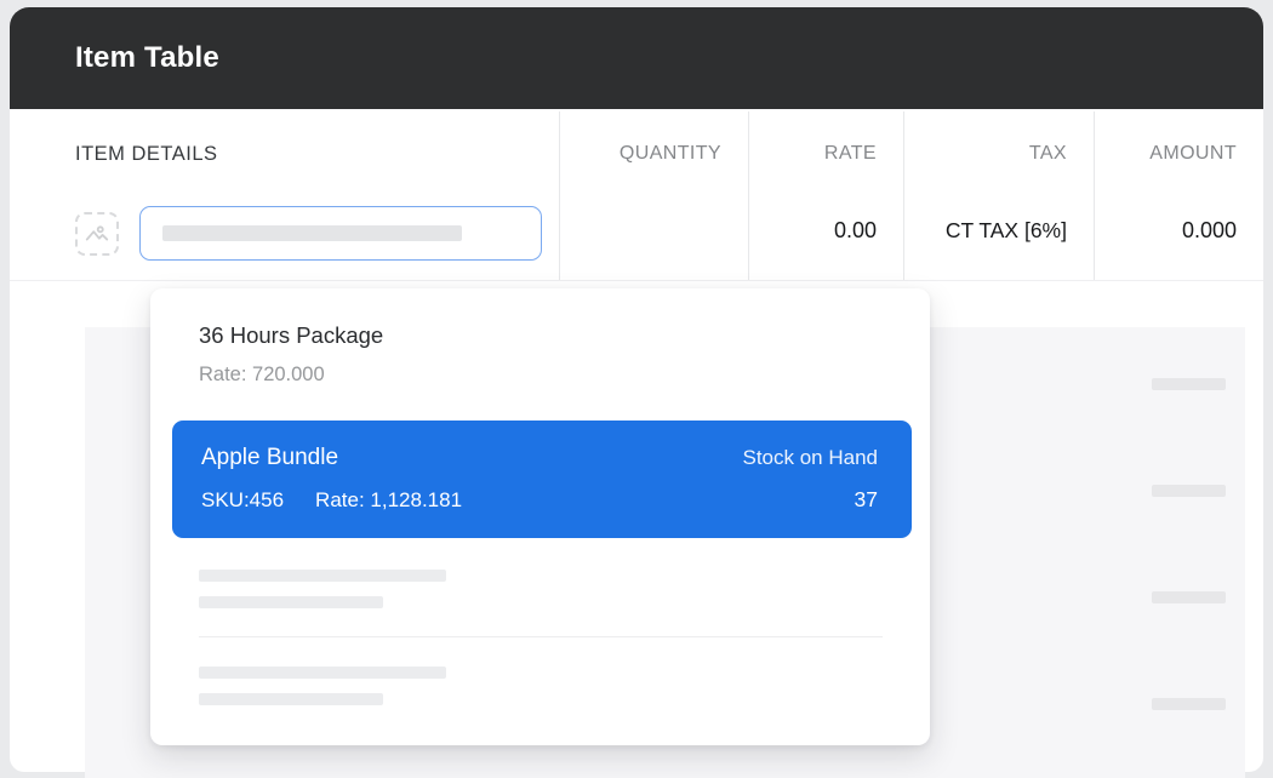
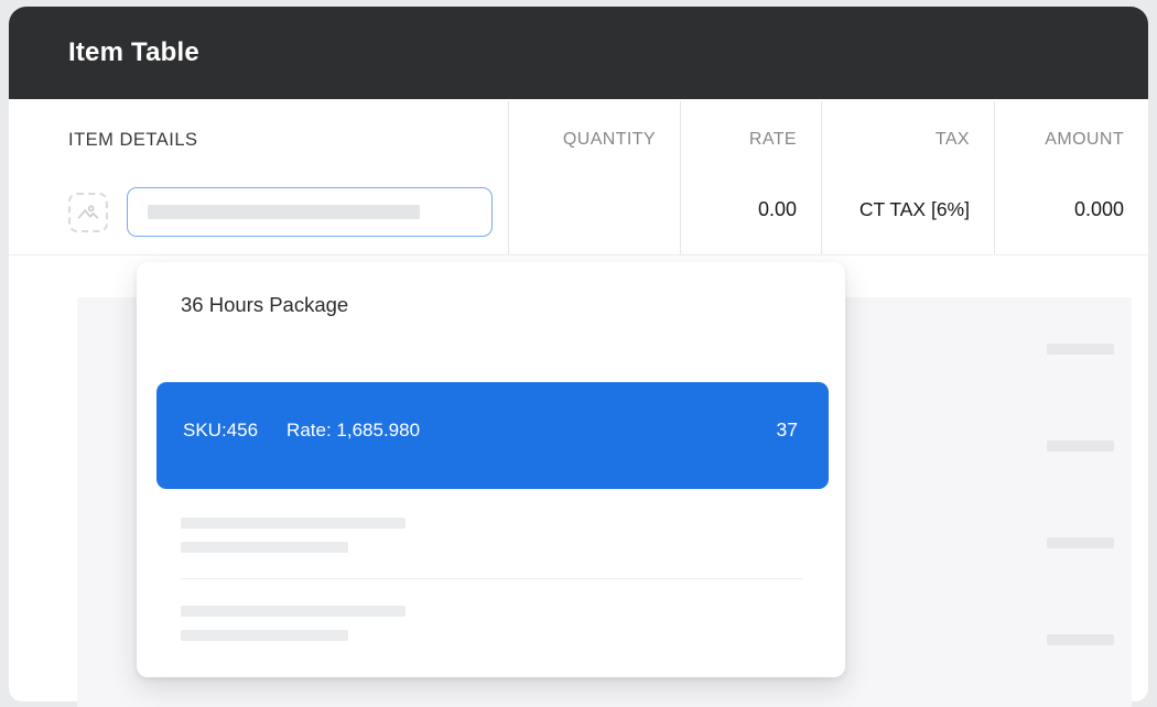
  Item Table
  ITEM DETAILS
  QUANTITY
  RATE
  TAX
  AMOUNT
  0.00
  CT TAX [6%]
  0.000
  36 Hours Package
- Rate: 720.000
- Apple Bundle
- Stock on Hand
  SKU:456
- Rate: 1,128.181
+ Rate: 1,685.980
  37
